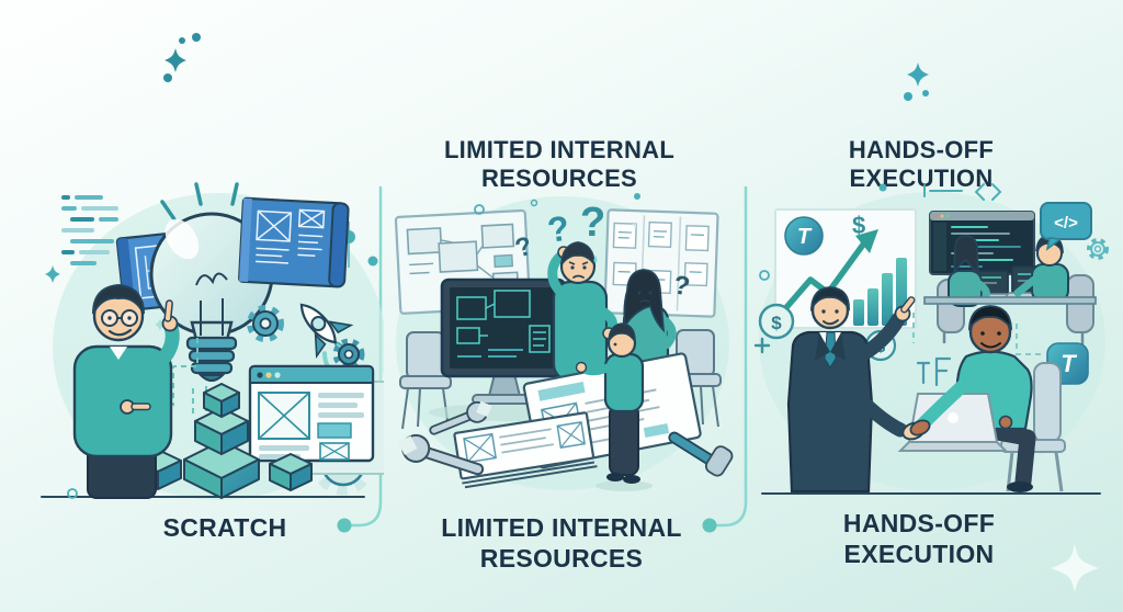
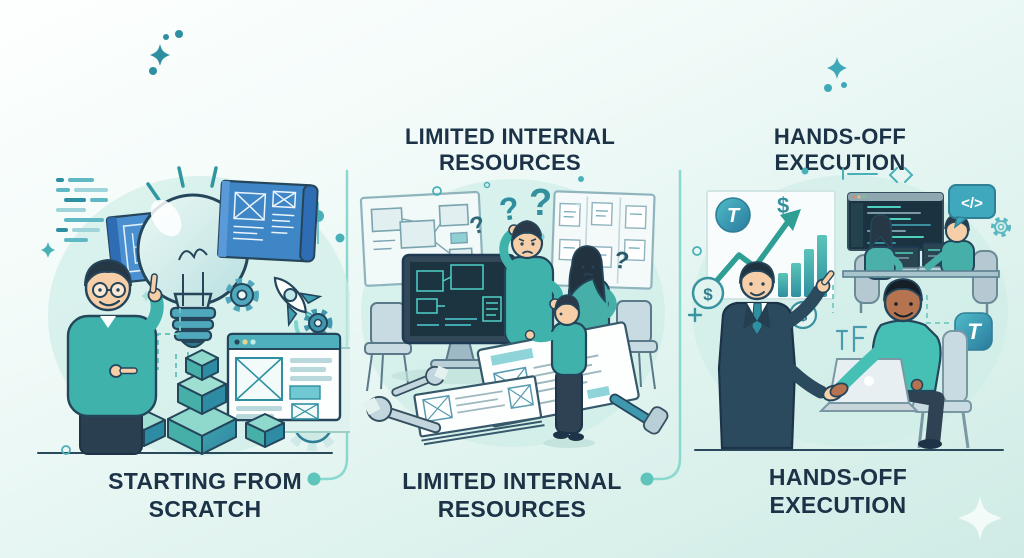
  LIMITED INTERNAL
  RESOURCES
  HANDS-OFF
  EXECUTION
  ?
  T
  $
  $
  </>
  T
+ STARTING FROM
  SCRATCH
  LIMITED INTERNAL
  RESOURCES
  HANDS-OFF
  EXECUTION
